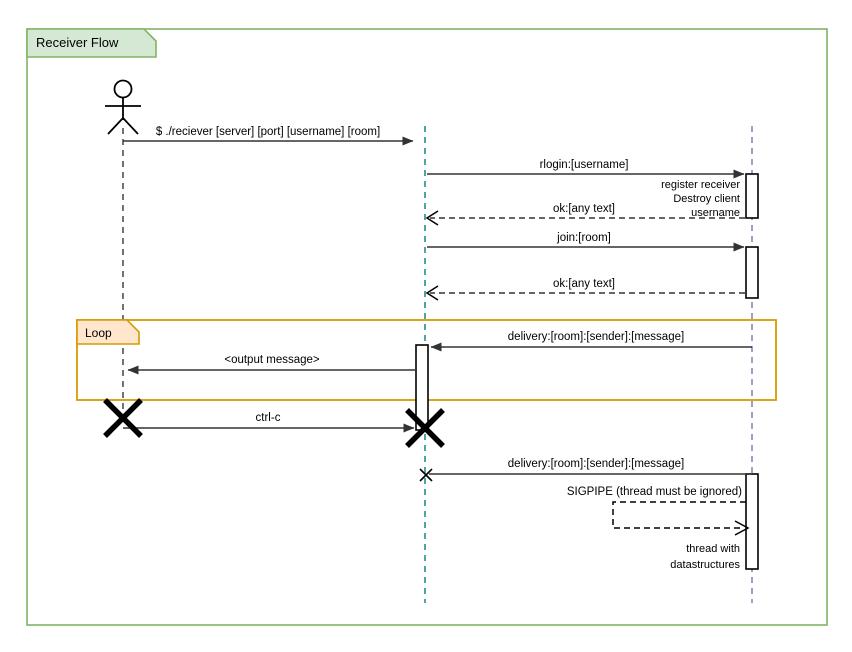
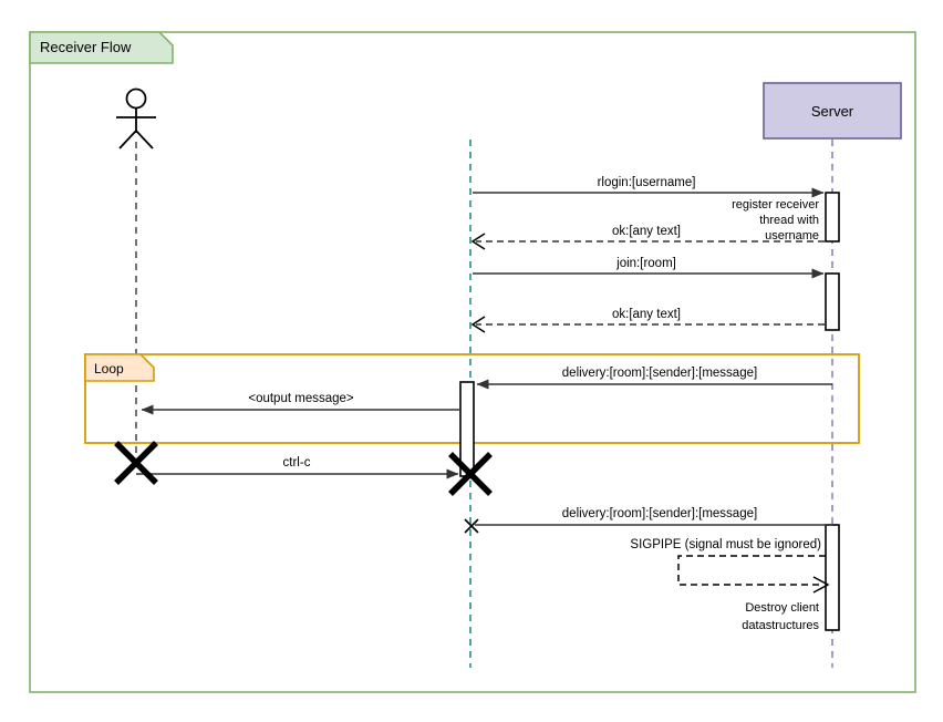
  Receiver Flow
+ Server
  Loop
- $ ./reciever [server] [port] [username] [room]
  rlogin:[username]
  ok:[any text]
  join:[room]
  ok:[any text]
  delivery:[room]:[sender]:[message]
  <output message>
  ctrl-c
  delivery:[room]:[sender]:[message]
- SIGPIPE (thread must be ignored)
+ SIGPIPE (signal must be ignored)
  register receiver
- Destroy client
+ thread with
  username
- thread with
+ Destroy client
  datastructures
